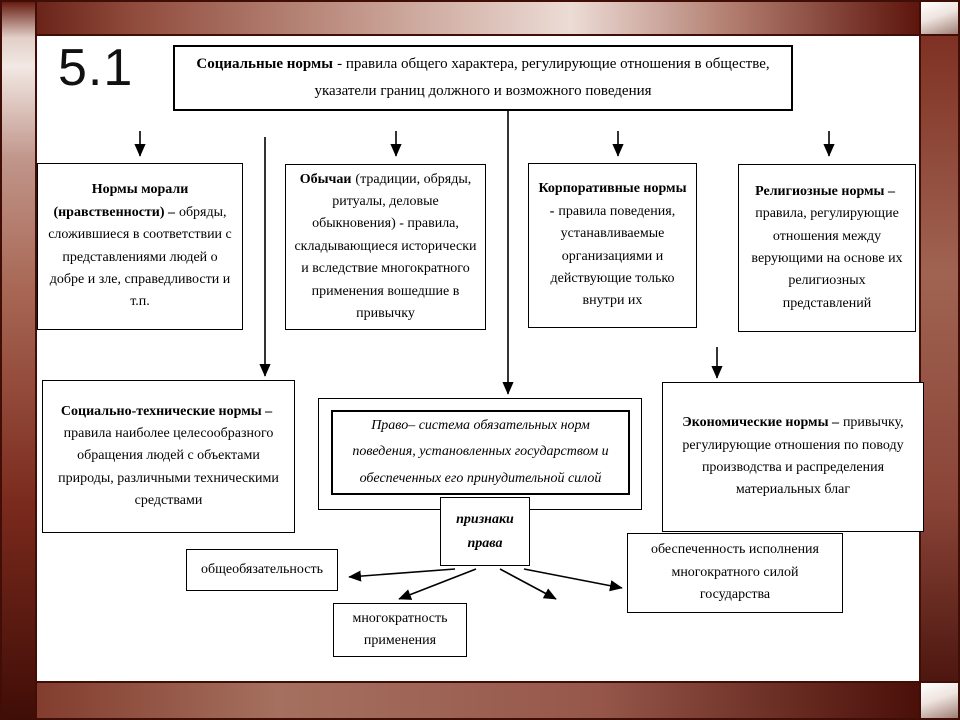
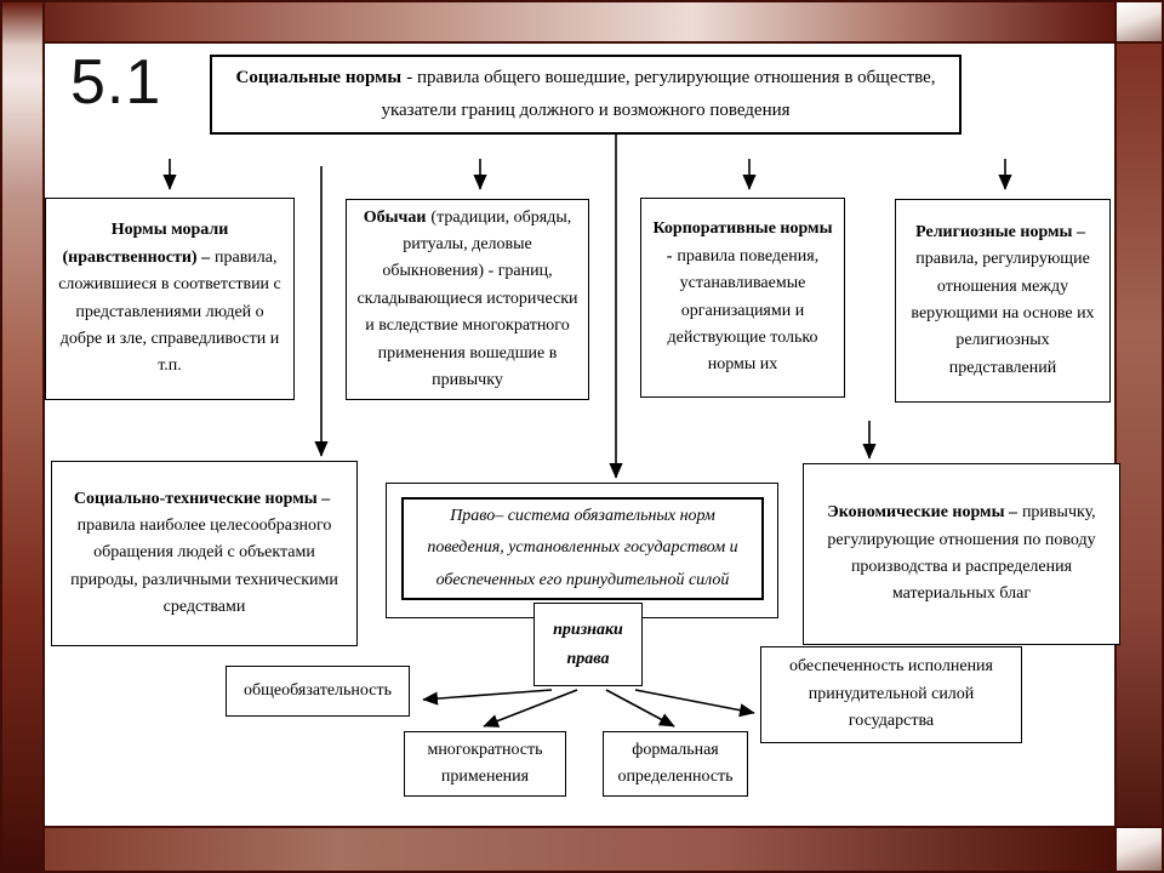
  5.1
- Социальные нормы - правила общего характера, регулирующие отношения в обществе, указатели границ должного и возможного поведения
+ Социальные нормы - правила общего вошедшие, регулирующие отношения в обществе, указатели границ должного и возможного поведения
- Нормы морали (нравственности) – обряды, сложившиеся в соответствии с представлениями людей о добре и зле, справедливости и т.п.
+ Нормы морали (нравственности) – правила, сложившиеся в соответствии с представлениями людей о добре и зле, справедливости и т.п.
- Обычаи (традиции, обряды, ритуалы, деловые обыкновения) - правила, складывающиеся исторически и вследствие многократного применения вошедшие в привычку
+ Обычаи (традиции, обряды, ритуалы, деловые обыкновения) - границ, складывающиеся исторически и вследствие многократного применения вошедшие в привычку
- Корпоративные нормы - правила поведения, устанавливаемые организациями и действующие только внутри их
+ Корпоративные нормы - правила поведения, устанавливаемые организациями и действующие только нормы их
  Религиозные нормы –правила, регулирующие отношения между верующими на основе их религиозных представлений
  Социально-технические нормы –правила наиболее целесообразного обращения людей с объектами природы, различными техническими средствами
  Право– система обязательных норм поведения, установленных государством и обеспеченных его принудительной силой
  Экономические нормы – привычку, регулирующие отношения по поводу производства и распределения материальных благ
  признаки права
  общеобязательность
  многократность применения
+ формальная определенность
- обеспеченность исполнения многократного силой государства
+ обеспеченность исполнения принудительной силой государства
